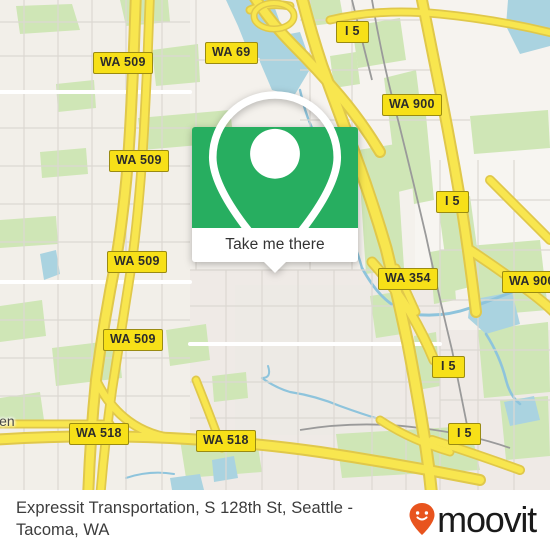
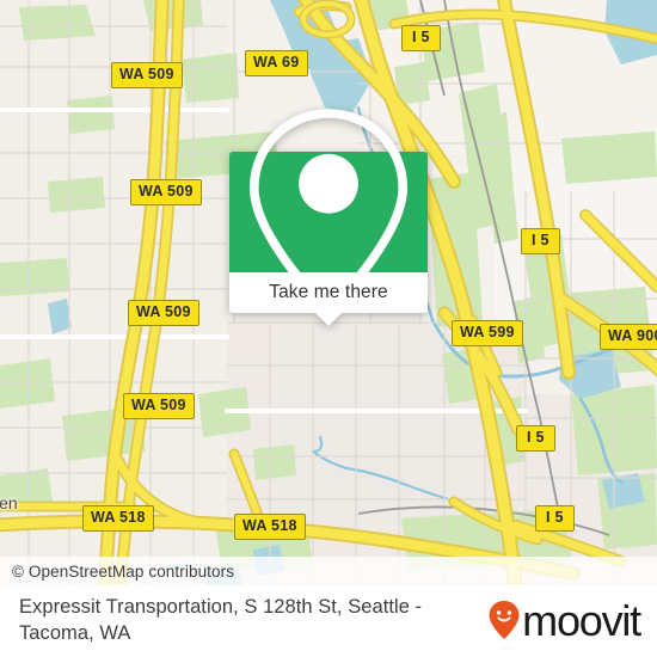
  WA 509
  WA 69
  I 5
- WA 900
  WA 509
  I 5
  WA 509
- WA 354
+ WA 599
  WA 90
  WA 509
  I 5
  I 5
  WA 518
  WA 518
  Take me there
+ © OpenStreetMap contributors
  Expressit Transportation, S 128th St, Seattle - Tacoma, WA
  moovit
